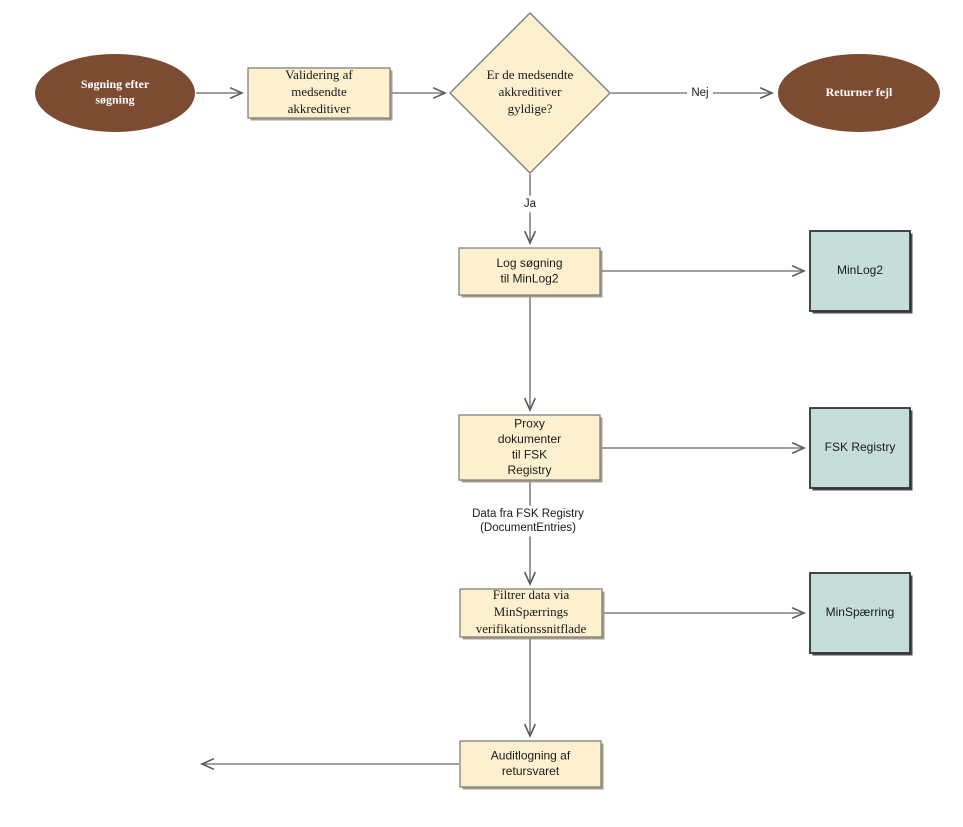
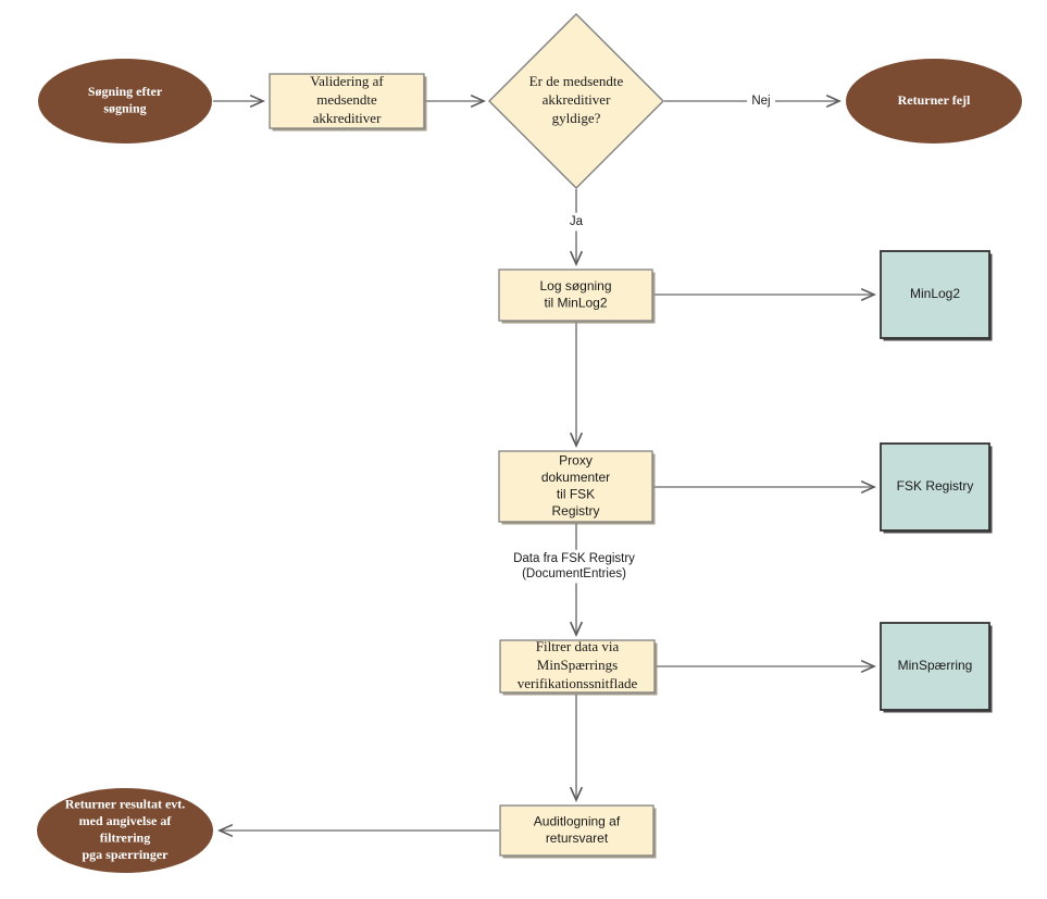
  Søgning efter
  søgning
  Validering af
  medsendte
  akkreditiver
  Er de medsendte
  akkreditiver
  gyldige?
  Returner fejl
  Log søgning
  til MinLog2
  MinLog2
  Proxy
  dokumenter
  til FSK
  Registry
  FSK Registry
  Filtrer data via
  MinSpærrings
  verifikationssnitflade
  MinSpærring
  Auditlogning af
  retursvaret
+ Returner resultat evt.
+ med angivelse af
+ filtrering
+ pga spærringer
  Nej
  Ja
  Data fra FSK Registry
  (DocumentEntries)
